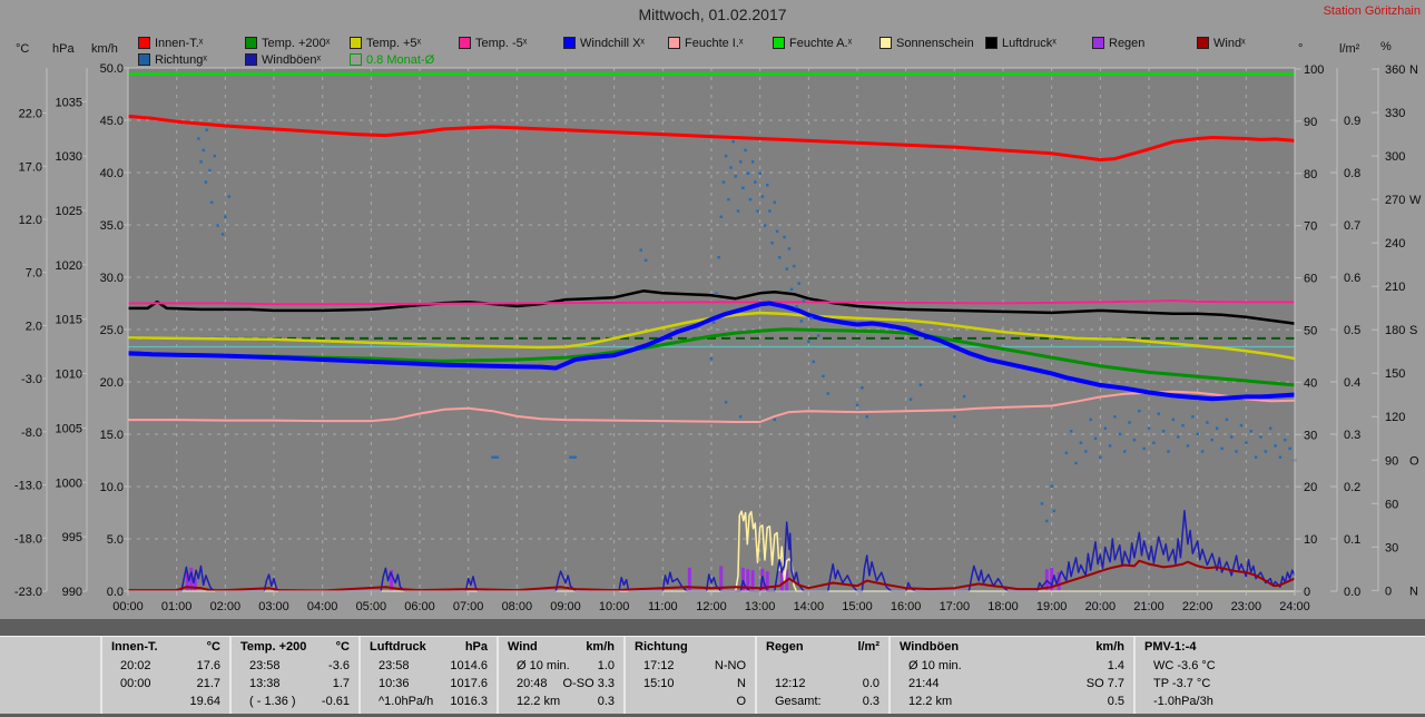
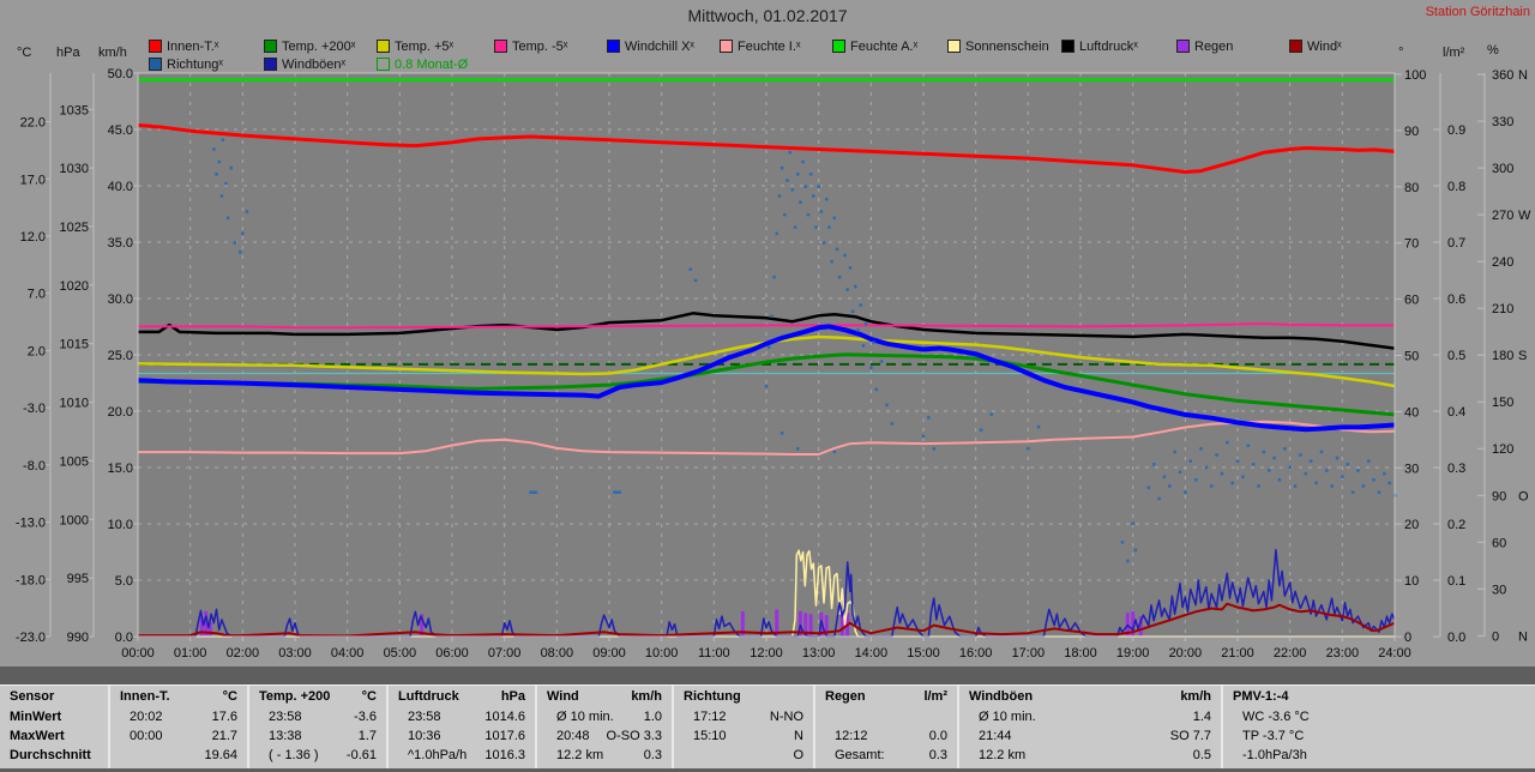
  Mittwoch, 01.02.2017
  Station Göritzhain
  Innen-T.ˣ
  Temp. +200ˣ
  Temp. +5ˣ
  Temp. -5ˣ
  Windchill Xˣ
  Feuchte I.ˣ
  Feuchte A.ˣ
  Sonnenschein
  Luftdruckˣ
  Regen
  Windˣ
  Richtungˣ
  Windböenˣ
  0.8 Monat-Ø
  °C
  hPa
  km/h
  °
  l/m²
  %
  22.0
  17.0
  12.0
  7.0
  2.0
  -3.0
  -8.0
  -13.0
  -18.0
  -23.0
  1035
  1030
  1025
  1020
  1015
  1010
  1005
  1000
  995
  990
  50.0
  45.0
  40.0
  35.0
  30.0
  25.0
  20.0
  15.0
  10.0
  5.0
  0.0
  100
  90
  80
  70
  60
  50
  40
  30
  20
  10
  0
  0.9
  0.8
  0.7
  0.6
  0.5
  0.4
  0.3
  0.2
  0.1
  0.0
  360
  N
  330
  300
  270
  W
  240
  210
  180
  S
  150
  120
  90
  O
  60
  30
  0
  N
  00:00
  01:00
  02:00
  03:00
  04:00
  05:00
  06:00
  07:00
  08:00
  09:00
  10:00
  11:00
  12:00
  13:00
  14:00
  15:00
  16:00
  17:00
  18:00
  19:00
  20:00
  21:00
  22:00
  23:00
  24:00
+ Sensor
+ MinWert
+ MaxWert
+ Durchschnitt
  Innen-T.
  °C
  20:02
  17.6
  00:00
  21.7
  19.64
  Temp. +200
  °C
  23:58
  -3.6
  13:38
  1.7
  ( - 1.36 )
  -0.61
  Luftdruck
  hPa
  23:58
  1014.6
  10:36
  1017.6
  ^1.0hPa/h
  1016.3
  Wind
  km/h
  Ø 10 min.
  1.0
  20:48
  O-SO 3.3
  12.2 km
  0.3
  Richtung
  17:12
  N-NO
  15:10
  N
  O
  Regen
  l/m²
  12:12
  0.0
  Gesamt:
  0.3
  Windböen
  km/h
  Ø 10 min.
  1.4
  21:44
  SO 7.7
  12.2 km
  0.5
  PMV-1:-4
  WC -3.6 °C
  TP -3.7 °C
  -1.0hPa/3h
